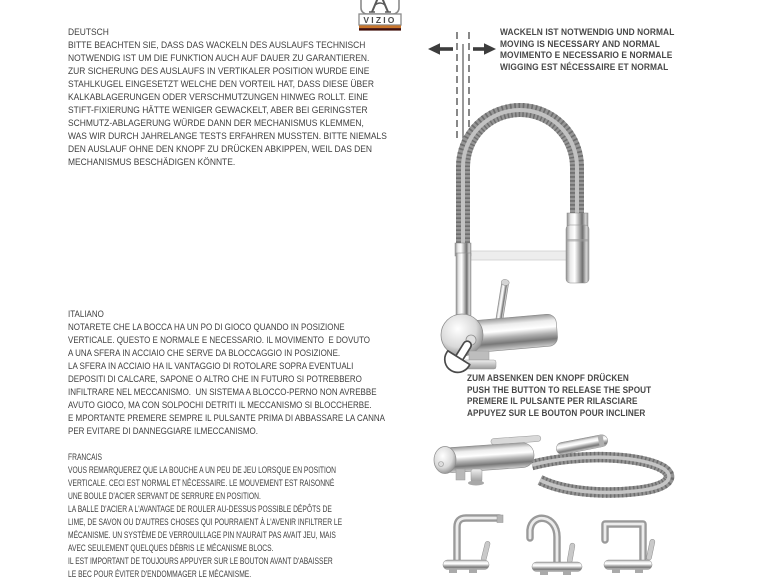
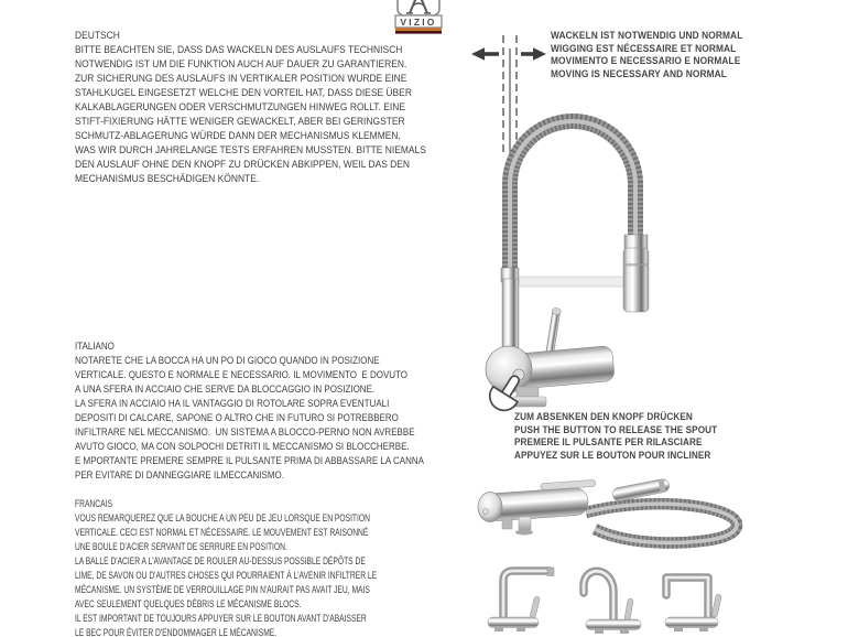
  VIZIO
  DEUTSCH
  BITTE BEACHTEN SIE, DASS DAS WACKELN DES AUSLAUFS TECHNISCH
  NOTWENDIG IST UM DIE FUNKTION AUCH AUF DAUER ZU GARANTIEREN.
  ZUR SICHERUNG DES AUSLAUFS IN VERTIKALER POSITION WURDE EINE
  STAHLKUGEL EINGESETZT WELCHE DEN VORTEIL HAT, DASS DIESE ÜBER
  KALKABLAGERUNGEN ODER VERSCHMUTZUNGEN HINWEG ROLLT. EINE
  STIFT-FIXIERUNG HÄTTE WENIGER GEWACKELT, ABER BEI GERINGSTER
  SCHMUTZ-ABLAGERUNG WÜRDE DANN DER MECHANISMUS KLEMMEN,
  WAS WIR DURCH JAHRELANGE TESTS ERFAHREN MUSSTEN. BITTE NIEMALS
  DEN AUSLAUF OHNE DEN KNOPF ZU DRÜCKEN ABKIPPEN, WEIL DAS DEN
  MECHANISMUS BESCHÄDIGEN KÖNNTE.
  ITALIANO
  NOTARETE CHE LA BOCCA HA UN PO DI GIOCO QUANDO IN POSIZIONE
  VERTICALE. QUESTO E NORMALE E NECESSARIO. IL MOVIMENTO E DOVUTO
  A UNA SFERA IN ACCIAIO CHE SERVE DA BLOCCAGGIO IN POSIZIONE.
  LA SFERA IN ACCIAIO HA IL VANTAGGIO DI ROTOLARE SOPRA EVENTUALI
  DEPOSITI DI CALCARE, SAPONE O ALTRO CHE IN FUTURO SI POTREBBERO
  INFILTRARE NEL MECCANISMO. UN SISTEMA A BLOCCO-PERNO NON AVREBBE
  AVUTO GIOCO, MA CON SOLPOCHI DETRITI IL MECCANISMO SI BLOCCHERBE.
  E MPORTANTE PREMERE SEMPRE IL PULSANTE PRIMA DI ABBASSARE LA CANNA
  PER EVITARE DI DANNEGGIARE ILMECCANISMO.
  FRANCAIS
  VOUS REMARQUEREZ QUE LA BOUCHE A UN PEU DE JEU LORSQUE EN POSITION
  VERTICALE. CECI EST NORMAL ET NÉCESSAIRE. LE MOUVEMENT EST RAISONNÉ
  UNE BOULE D'ACIER SERVANT DE SERRURE EN POSITION.
  LA BALLE D'ACIER A L'AVANTAGE DE ROULER AU-DESSUS POSSIBLE DÉPÔTS DE
  LIME, DE SAVON OU D'AUTRES CHOSES QUI POURRAIENT À L'AVENIR INFILTRER LE
  MÉCANISME. UN SYSTÈME DE VERROUILLAGE PIN N'AURAIT PAS AVAIT JEU, MAIS
  AVEC SEULEMENT QUELQUES DÉBRIS LE MÉCANISME BLOCS.
  IL EST IMPORTANT DE TOUJOURS APPUYER SUR LE BOUTON AVANT D'ABAISSER
  LE BEC POUR ÉVITER D'ENDOMMAGER LE MÉCANISME.
  WACKELN IST NOTWENDIG UND NORMAL
- MOVING IS NECESSARY AND NORMAL
+ WIGGING EST NÉCESSAIRE ET NORMAL
  MOVIMENTO E NECESSARIO E NORMALE
- WIGGING EST NÉCESSAIRE ET NORMAL
+ MOVING IS NECESSARY AND NORMAL
  ZUM ABSENKEN DEN KNOPF DRÜCKEN
  PUSH THE BUTTON TO RELEASE THE SPOUT
  PREMERE IL PULSANTE PER RILASCIARE
  APPUYEZ SUR LE BOUTON POUR INCLINER
